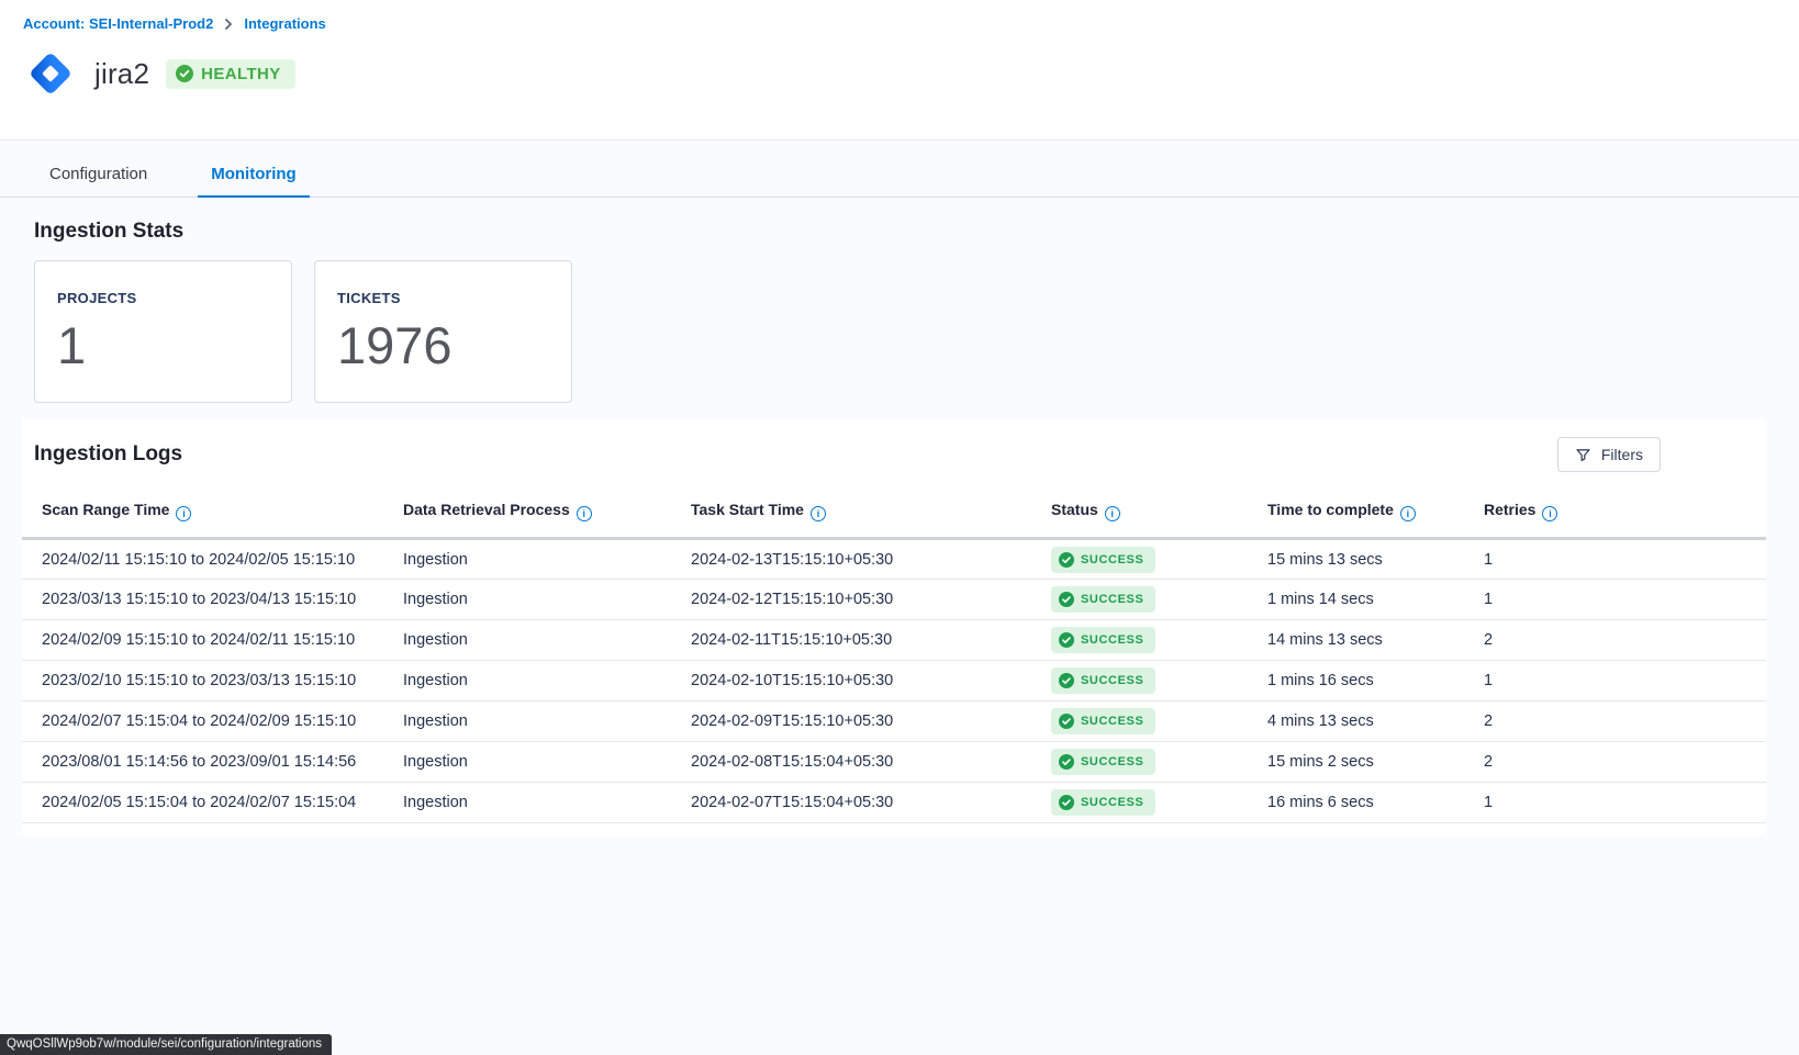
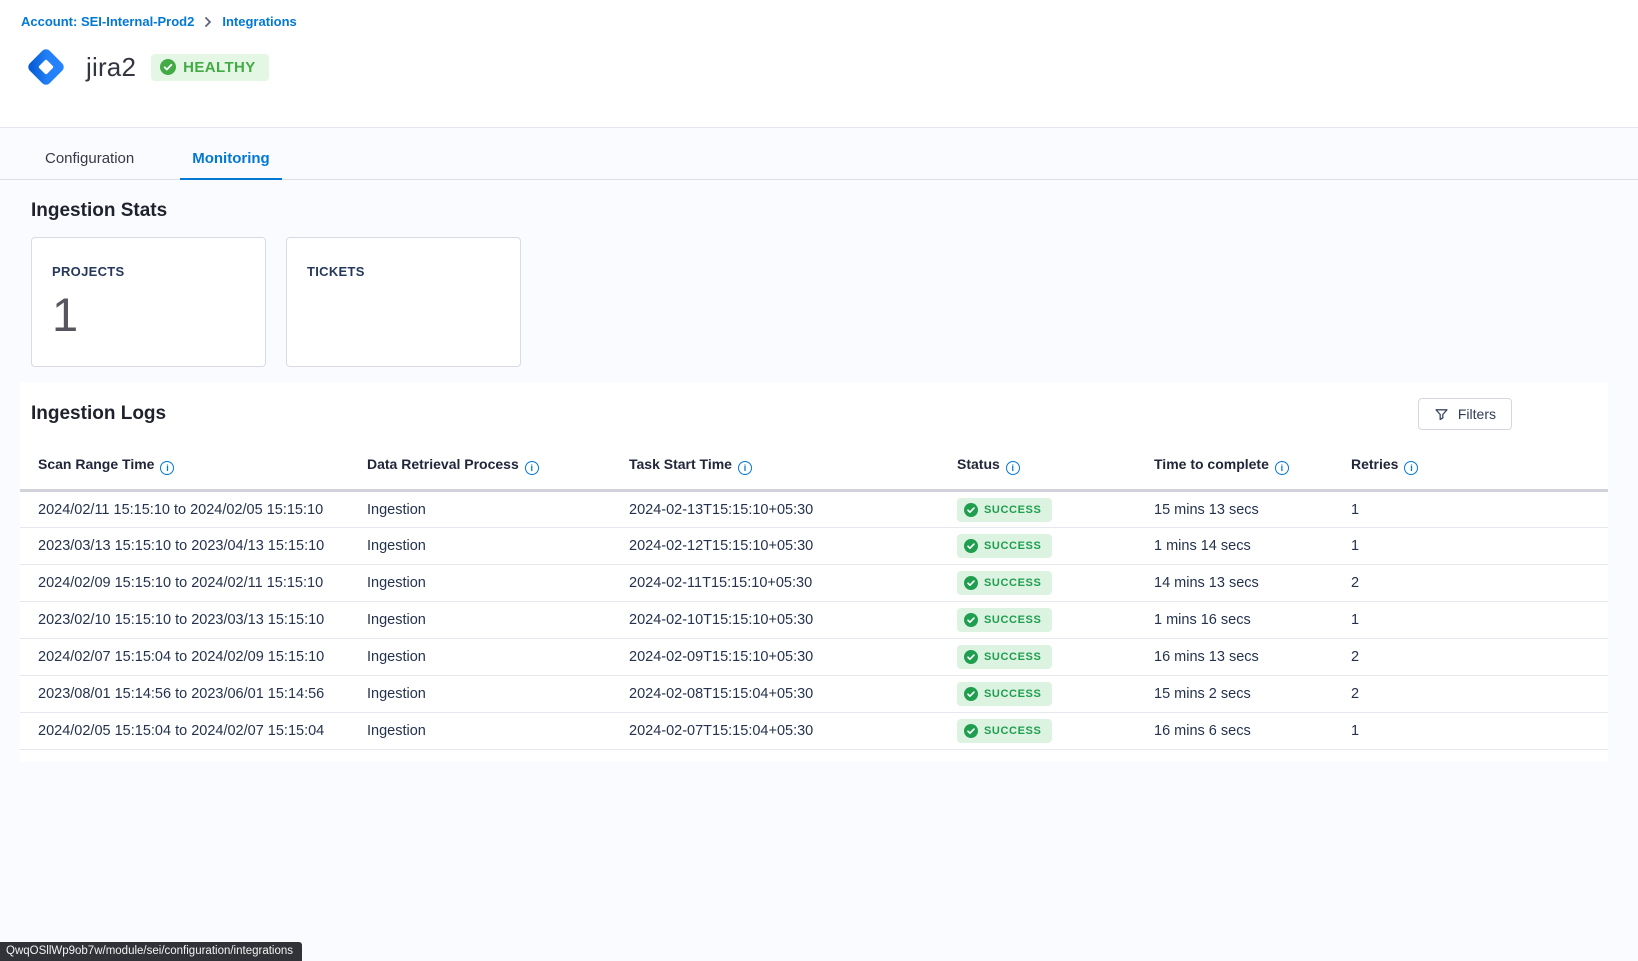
  Account: SEI-Internal-Prod2
  Integrations
  jira2
  HEALTHY
  Configuration
  Monitoring
  Ingestion Stats
  PROJECTS
  1
  TICKETS
- 1976
  Ingestion Logs
  Filters
  Scan Range Time i	Data Retrieval Process i	Task Start Time i	Status i	Time to complete i	Retries i
  2024/02/11 15:15:10 to 2024/02/05 15:15:10	Ingestion	2024-02-13T15:15:10+05:30	SUCCESS	15 mins 13 secs	1
  2023/03/13 15:15:10 to 2023/04/13 15:15:10	Ingestion	2024-02-12T15:15:10+05:30	SUCCESS	1 mins 14 secs	1
  2024/02/09 15:15:10 to 2024/02/11 15:15:10	Ingestion	2024-02-11T15:15:10+05:30	SUCCESS	14 mins 13 secs	2
  2023/02/10 15:15:10 to 2023/03/13 15:15:10	Ingestion	2024-02-10T15:15:10+05:30	SUCCESS	1 mins 16 secs	1
- 2024/02/07 15:15:04 to 2024/02/09 15:15:10	Ingestion	2024-02-09T15:15:10+05:30	SUCCESS	4 mins 13 secs	2
+ 2024/02/07 15:15:04 to 2024/02/09 15:15:10	Ingestion	2024-02-09T15:15:10+05:30	SUCCESS	16 mins 13 secs	2
- 2023/08/01 15:14:56 to 2023/09/01 15:14:56	Ingestion	2024-02-08T15:15:04+05:30	SUCCESS	15 mins 2 secs	2
+ 2023/08/01 15:14:56 to 2023/06/01 15:14:56	Ingestion	2024-02-08T15:15:04+05:30	SUCCESS	15 mins 2 secs	2
  2024/02/05 15:15:04 to 2024/02/07 15:15:04	Ingestion	2024-02-07T15:15:04+05:30	SUCCESS	16 mins 6 secs	1
  QwqOSllWp9ob7w/module/sei/configuration/integrations
